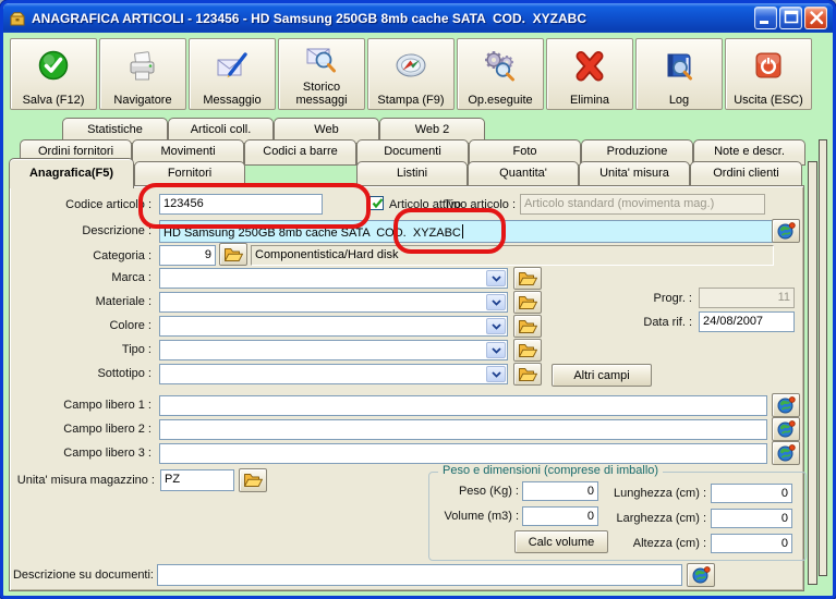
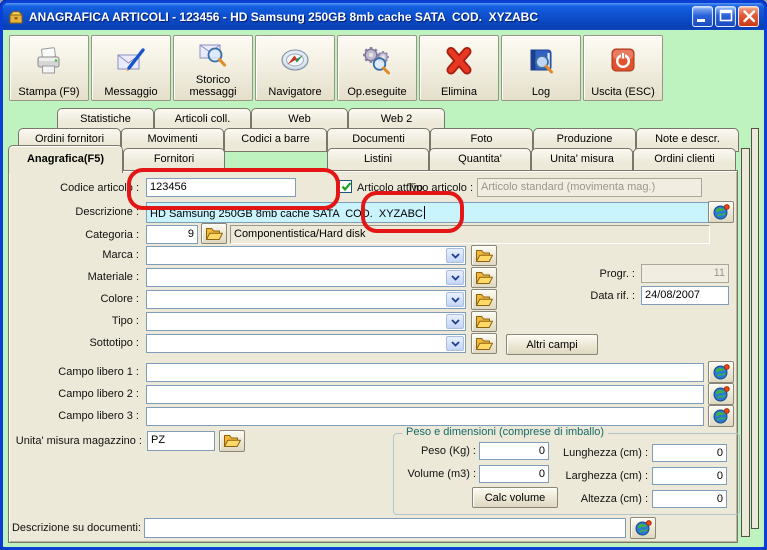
  ANAGRAFICA ARTICOLI - 123456 - HD Samsung 250GB 8mb cache SATA COD. XYZABC
- Salva (F12)
- Navigatore
+ Stampa (F9)
  Messaggio
  Storico messaggi
- Stampa (F9)
+ Navigatore
  Op.eseguite
  Elimina
  Log
  Uscita (ESC)
  Statistiche
  Articoli coll.
  Web
  Web 2
  Ordini fornitori
  Movimenti
  Codici a barre
  Documenti
  Foto
  Produzione
  Note e descr.
  Anagrafica(F5)
  Fornitori
  Listini
  Quantita'
  Unita' misura
  Ordini clienti
  Codice articolo :
  123456
  Articolo attivo
  Tipo articolo :
  Articolo standard (movimenta mag.)
  Descrizione :
  HD Samsung 250GB 8mb cache SATA COD. XYZABC
  Categoria :
  9
  Componentistica/Hard disk
  Marca :
  Materiale :
  Colore :
  Tipo :
  Sottotipo :
  Altri campi
  Progr. :
  11
  Data rif. :
  24/08/2007
  Campo libero 1 :
  Campo libero 2 :
  Campo libero 3 :
  Unita' misura magazzino :
  PZ
  Peso e dimensioni (comprese di imballo)
  Peso (Kg) :
  0
  Volume (m3) :
  0
  Calc volume
  Lunghezza (cm) :
  0
  Larghezza (cm) :
  0
  Altezza (cm) :
  0
  Descrizione su documenti:
